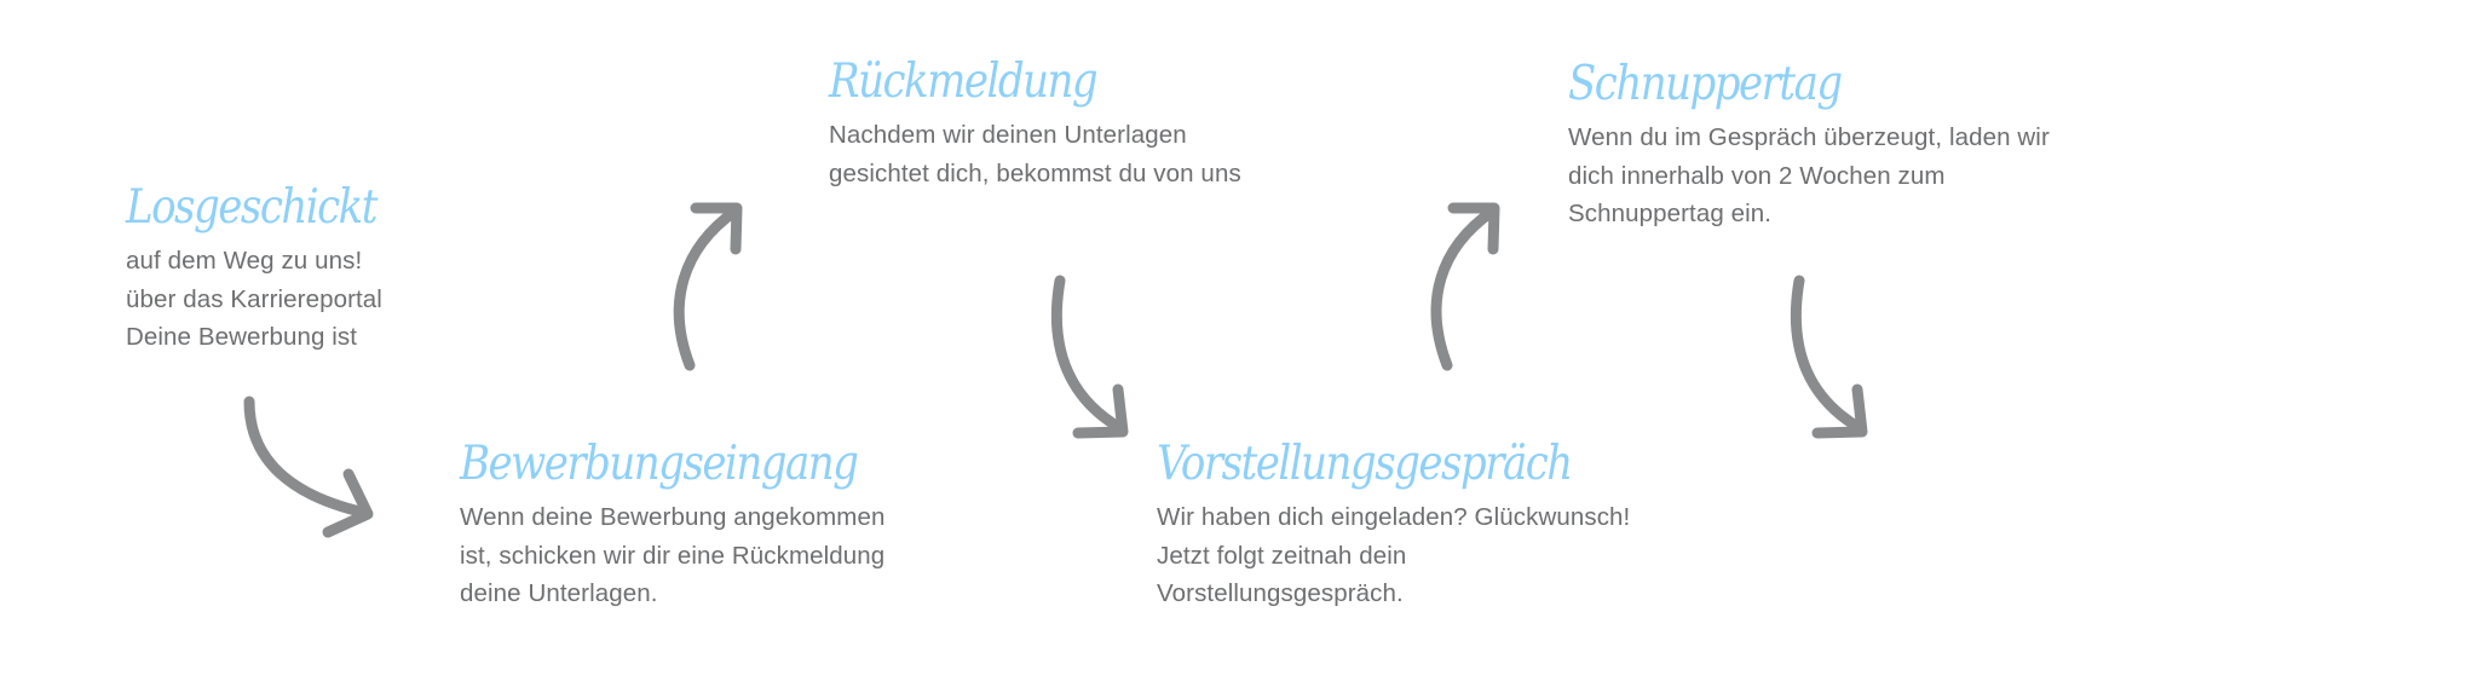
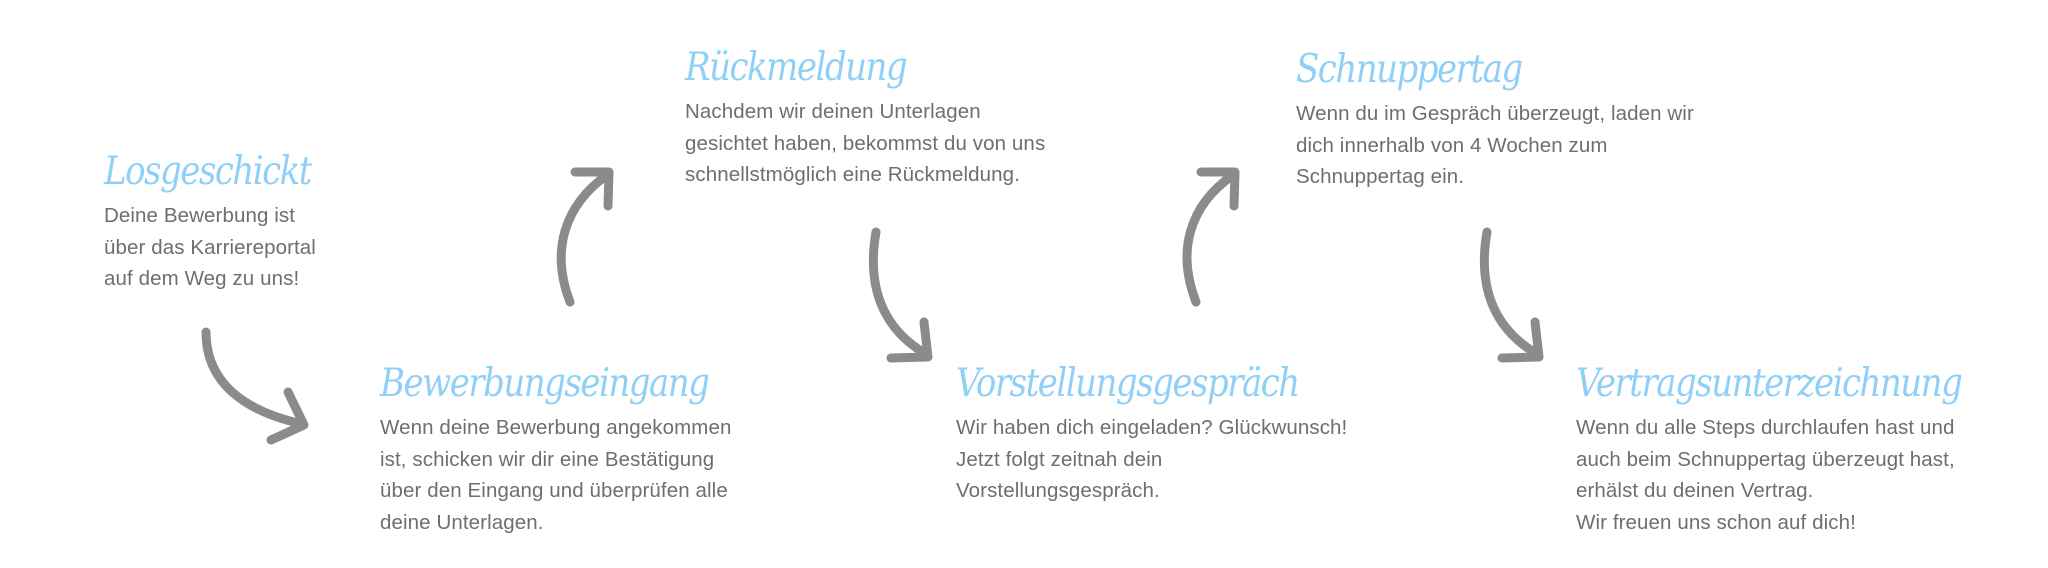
  Losgeschickt
- auf dem Weg zu uns!
+ Deine Bewerbung ist
  über das Karriereportal
- Deine Bewerbung ist
+ auf dem Weg zu uns!
  Bewerbungseingang
  Wenn deine Bewerbung angekommen
- ist, schicken wir dir eine Rückmeldung
+ ist, schicken wir dir eine Bestätigung
+ über den Eingang und überprüfen alle
  deine Unterlagen.
  Rückmeldung
  Nachdem wir deinen Unterlagen
- gesichtet dich, bekommst du von uns
+ gesichtet haben, bekommst du von uns
+ schnellstmöglich eine Rückmeldung.
  Vorstellungsgespräch
  Wir haben dich eingeladen? Glückwunsch!
  Jetzt folgt zeitnah dein
  Vorstellungsgespräch.
  Schnuppertag
  Wenn du im Gespräch überzeugt, laden wir
- dich innerhalb von 2 Wochen zum
+ dich innerhalb von 4 Wochen zum
  Schnuppertag ein.
+ Vertragsunterzeichnung
+ Wenn du alle Steps durchlaufen hast und
+ auch beim Schnuppertag überzeugt hast,
+ erhälst du deinen Vertrag.
+ Wir freuen uns schon auf dich!
